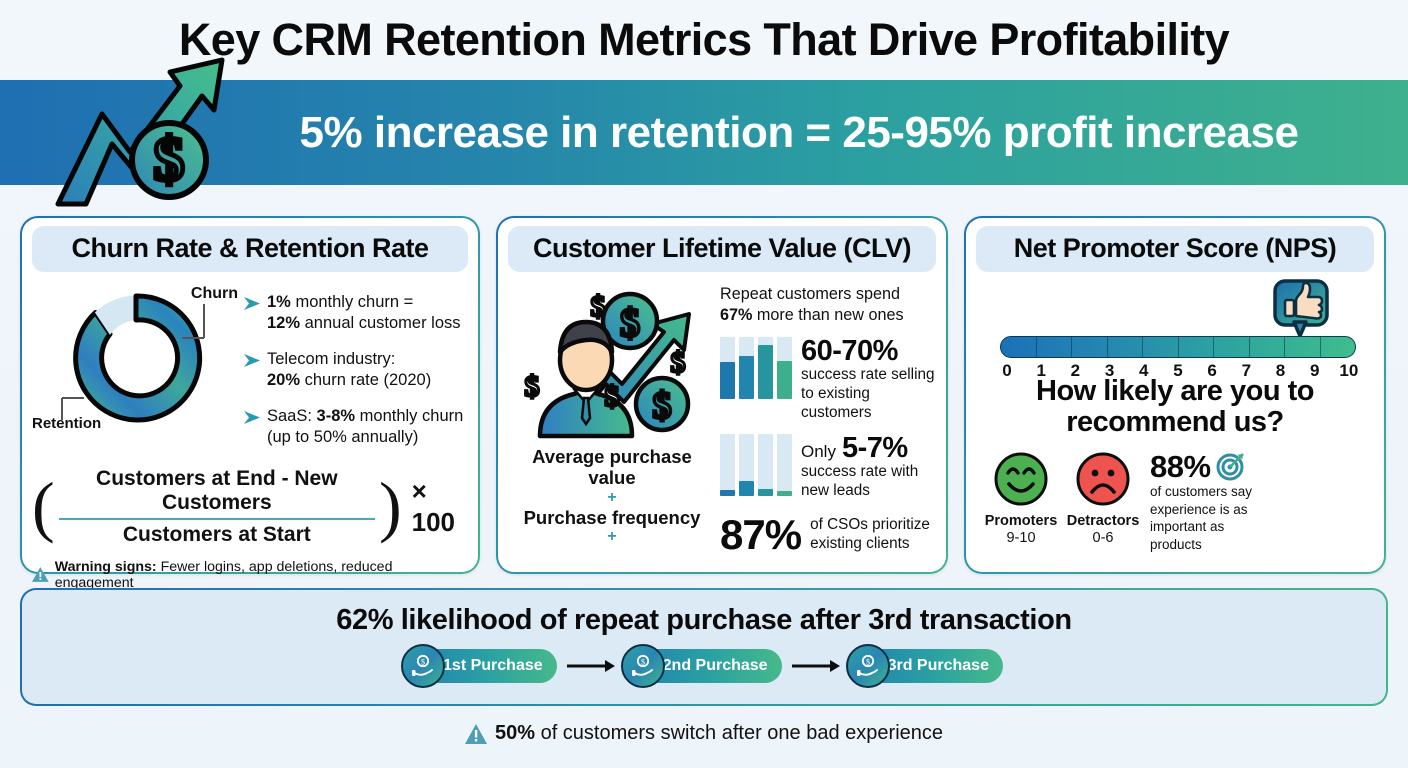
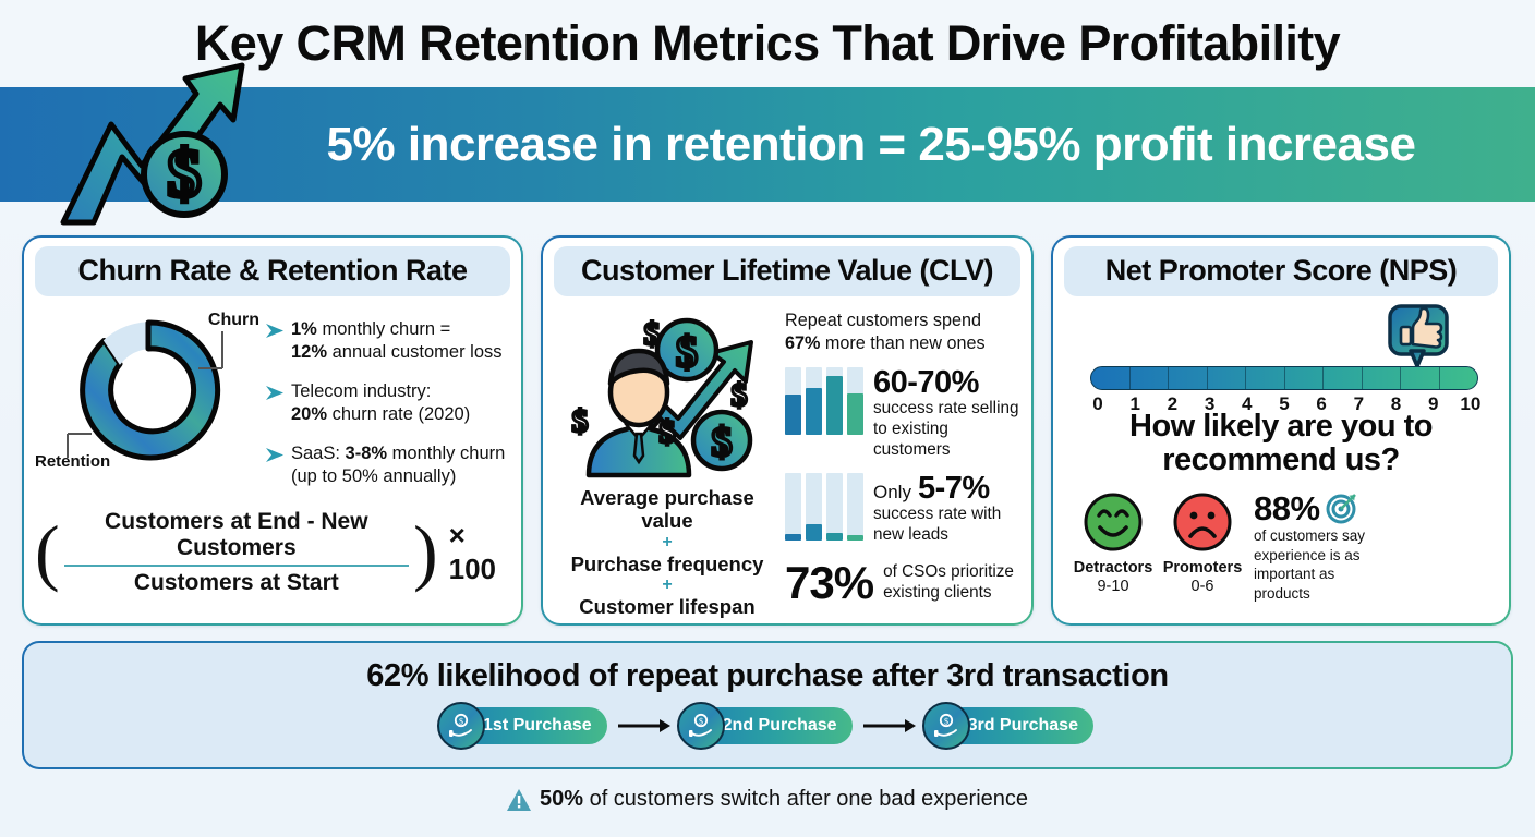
  Key CRM Retention Metrics That Drive Profitability
  $
  5% increase in retention = 25-95% profit increase
  Churn Rate & Retention Rate
  Churn
  Retention
  1% monthly churn =
  12% annual customer loss
  Telecom industry:
  20% churn rate (2020)
  SaaS: 3-8% monthly churn
  (up to 50% annually)
  (
  Customers at End - New Customers
  Customers at Start
  )
  × 100
- Warning signs: Fewer logins, app deletions, reduced engagement
  Customer Lifetime Value (CLV)
  $
  $
  $
  $
  $
  $
  Average purchase value
  +
  Purchase frequency
  +
+ Customer lifespan
  Repeat customers spend
  67% more than new ones
  60-70%
  success rate selling
  to existing customers
  Only
  5-7%
  success rate with
  new leads
- 87%
+ 73%
  of CSOs prioritize
  existing clients
  Net Promoter Score (NPS)
  0
  1
  2
  3
  4
  5
  6
  7
  8
  9
  10
  How likely are you to
  recommend us?
- Promoters
+ Detractors
  9-10
- Detractors
+ Promoters
  0-6
  88%
  of customers say
  experience is as
  important as
  products
  62% likelihood of repeat purchase after 3rd transaction
  $
  1st Purchase
  $
  2nd Purchase
  $
  3rd Purchase
  50% of customers switch after one bad experience
